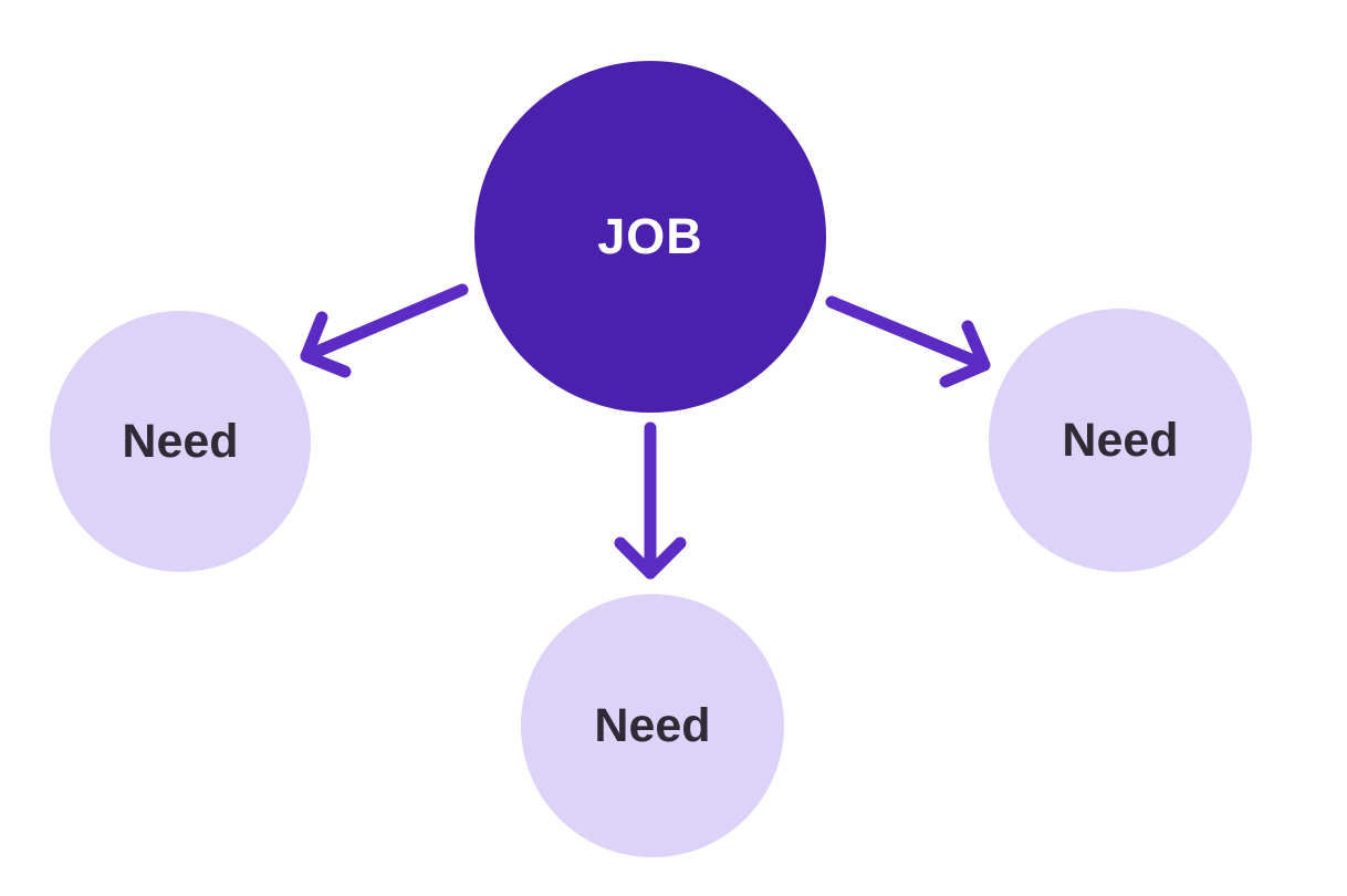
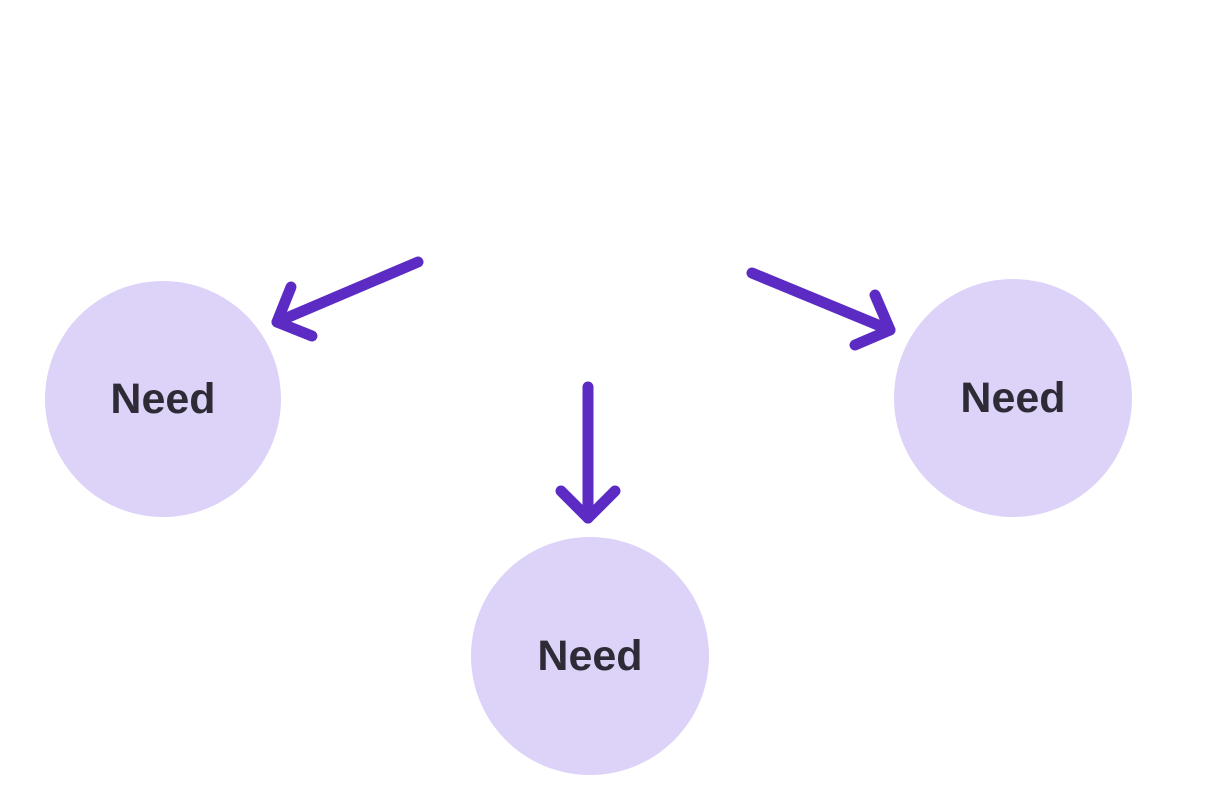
- JOB
  Need
  Need
  Need
